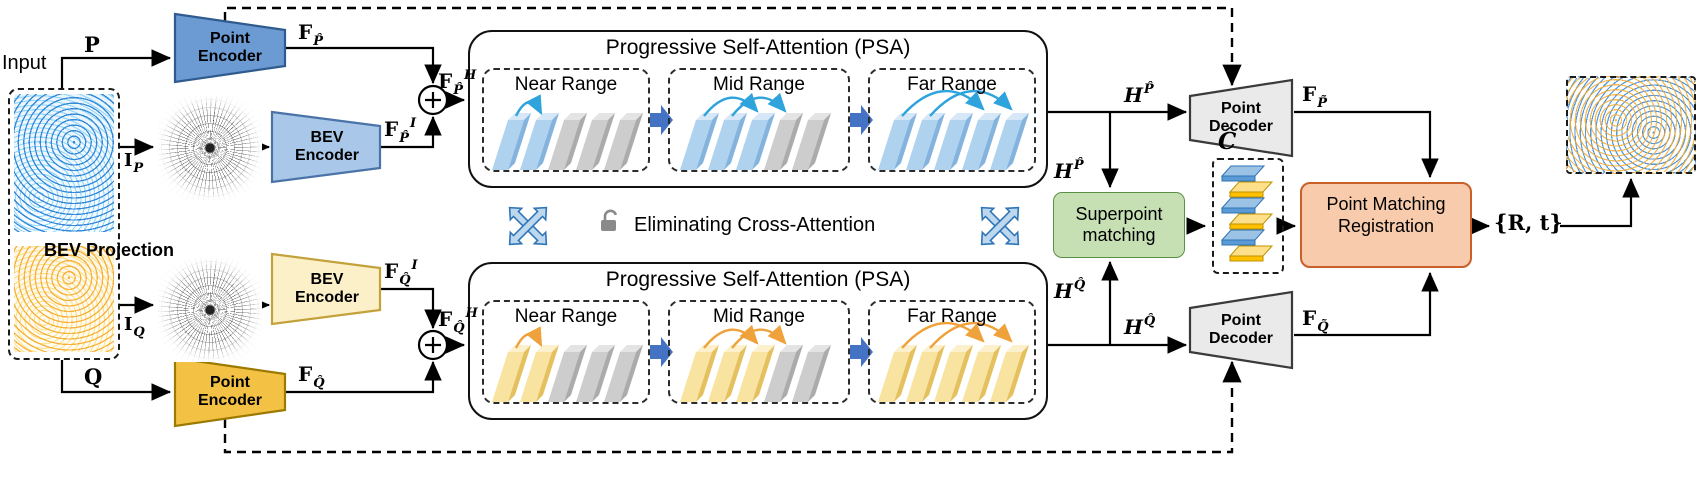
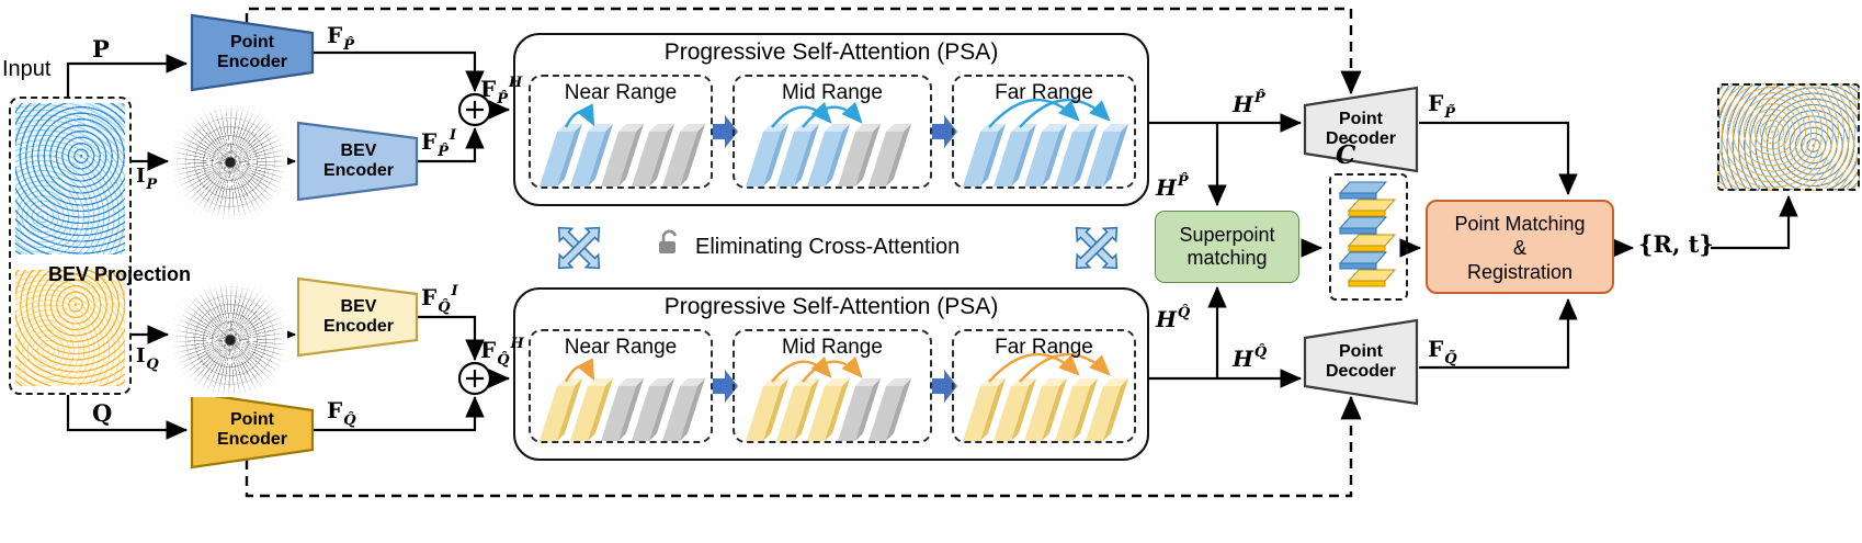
  Superpoint
  matching
  Point Matching
+ &
  Registration
  Input
  P
  Q
  BEV Projection
  IP
  IQ
  Point
  Encoder
  BEV
  Encoder
  BEV
  Encoder
  Point
  Encoder
  Point
  Decoder
  Point
  Decoder
  FP̂
  FP̂I
  FP̂H
  FQ̂
  FQ̂I
  FQ̂H
  HP̂
  HP̂
  HQ̂
  HQ̂
  FP̃
  FQ̃
  Ĉ
  {R, t}
  Progressive Self-Attention (PSA)
  Progressive Self-Attention (PSA)
  Near Range
  Mid Range
  Far Range
  Near Range
  Mid Range
  Far Range
  Eliminating Cross-Attention
